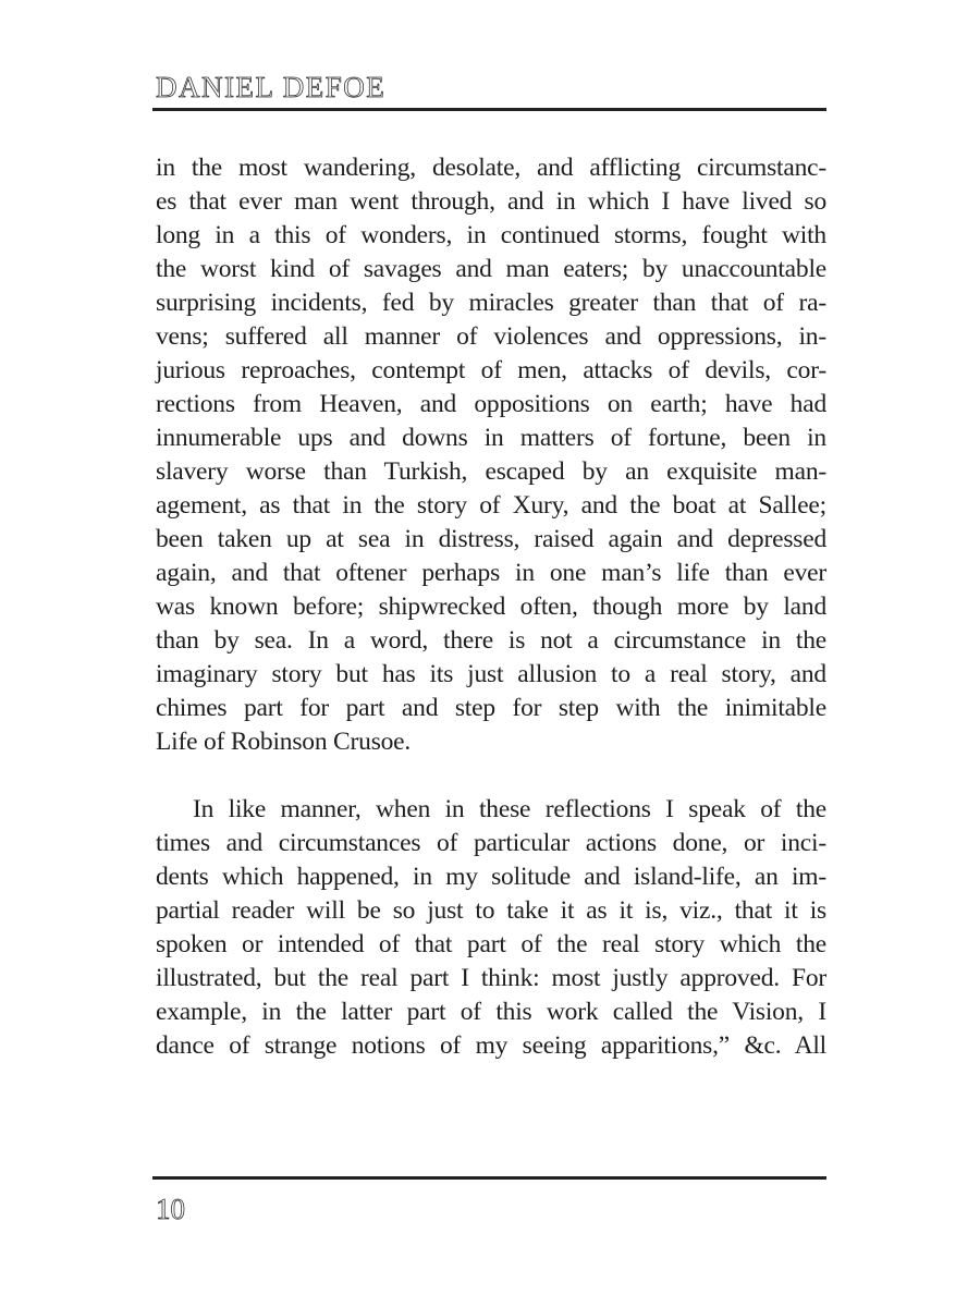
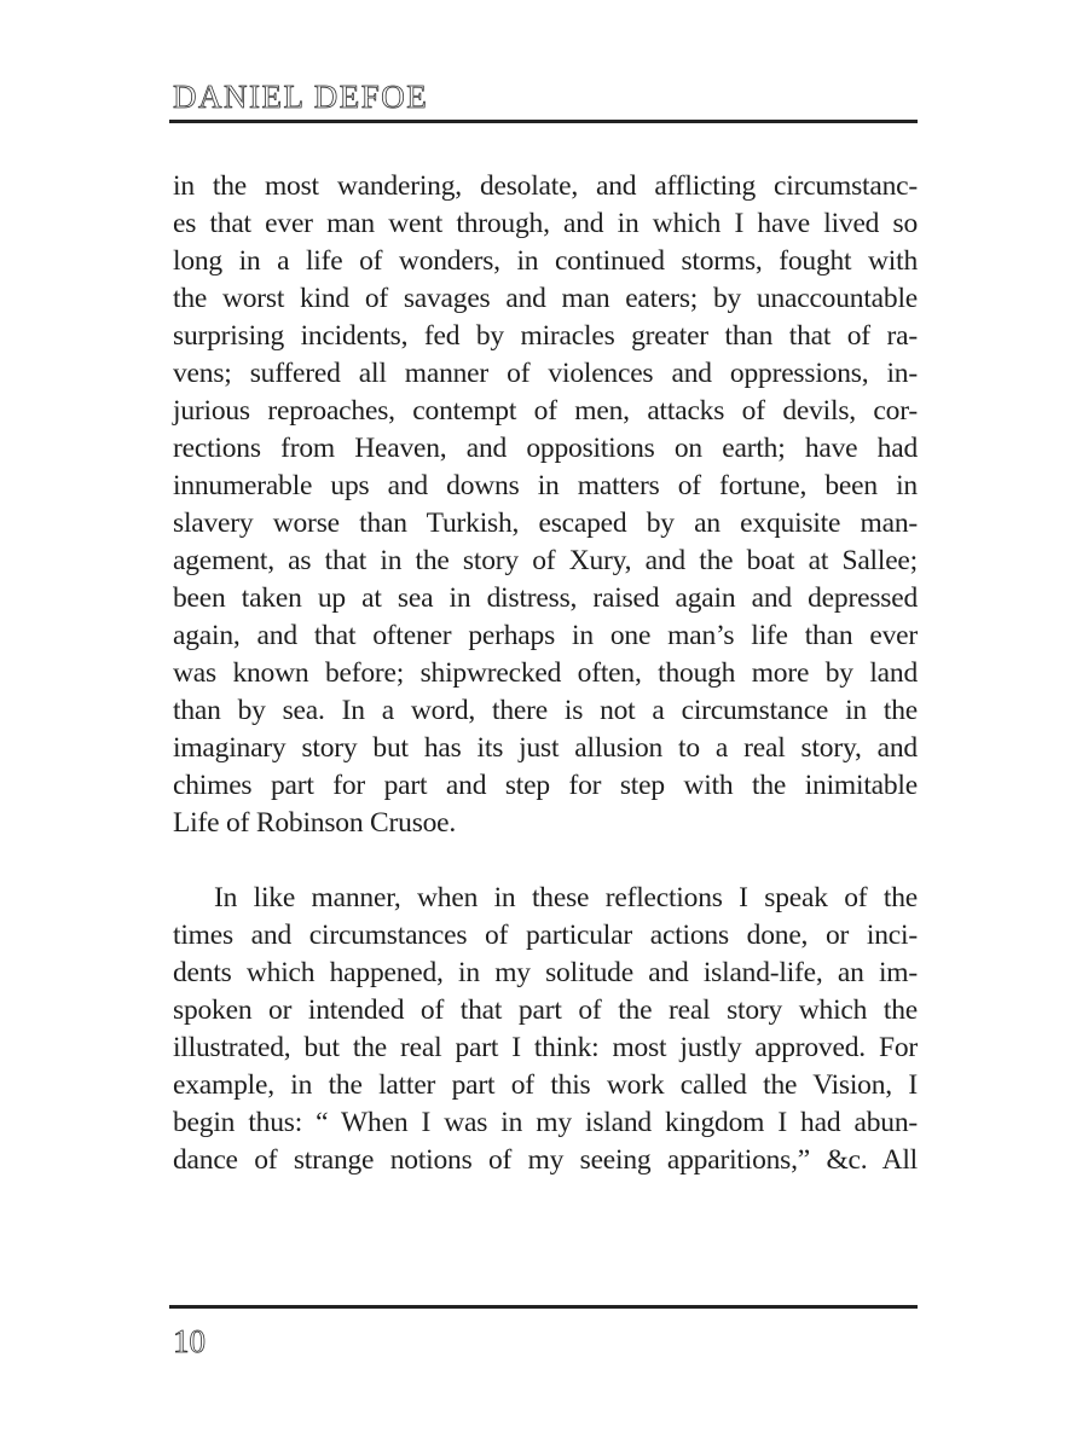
  DANIEL DEFOE
  in the most wandering, desolate, and afflicting circumstanc-
  es that ever man went through, and in which I have lived so
- long in a this of wonders, in continued storms, fought with
+ long in a life of wonders, in continued storms, fought with
  the worst kind of savages and man eaters; by unaccountable
  surprising incidents, fed by miracles greater than that of ra-
  vens; suffered all manner of violences and oppressions, in-
  jurious reproaches, contempt of men, attacks of devils, cor-
  rections from Heaven, and oppositions on earth; have had
  innumerable ups and downs in matters of fortune, been in
  slavery worse than Turkish, escaped by an exquisite man-
  agement, as that in the story of Xury, and the boat at Sallee;
  been taken up at sea in distress, raised again and depressed
  again, and that oftener perhaps in one man’s life than ever
  was known before; shipwrecked often, though more by land
  than by sea. In a word, there is not a circumstance in the
  imaginary story but has its just allusion to a real story, and
  chimes part for part and step for step with the inimitable
  Life of Robinson Crusoe.
  In like manner, when in these reflections I speak of the
  times and circumstances of particular actions done, or inci-
  dents which happened, in my solitude and island-life, an im-
- partial reader will be so just to take it as it is, viz., that it is
  spoken or intended of that part of the real story which the
  illustrated, but the real part I think: most justly approved. For
  example, in the latter part of this work called the Vision, I
+ begin thus: “ When I was in my island kingdom I had abun-
  dance of strange notions of my seeing apparitions,” &c. All
  10
